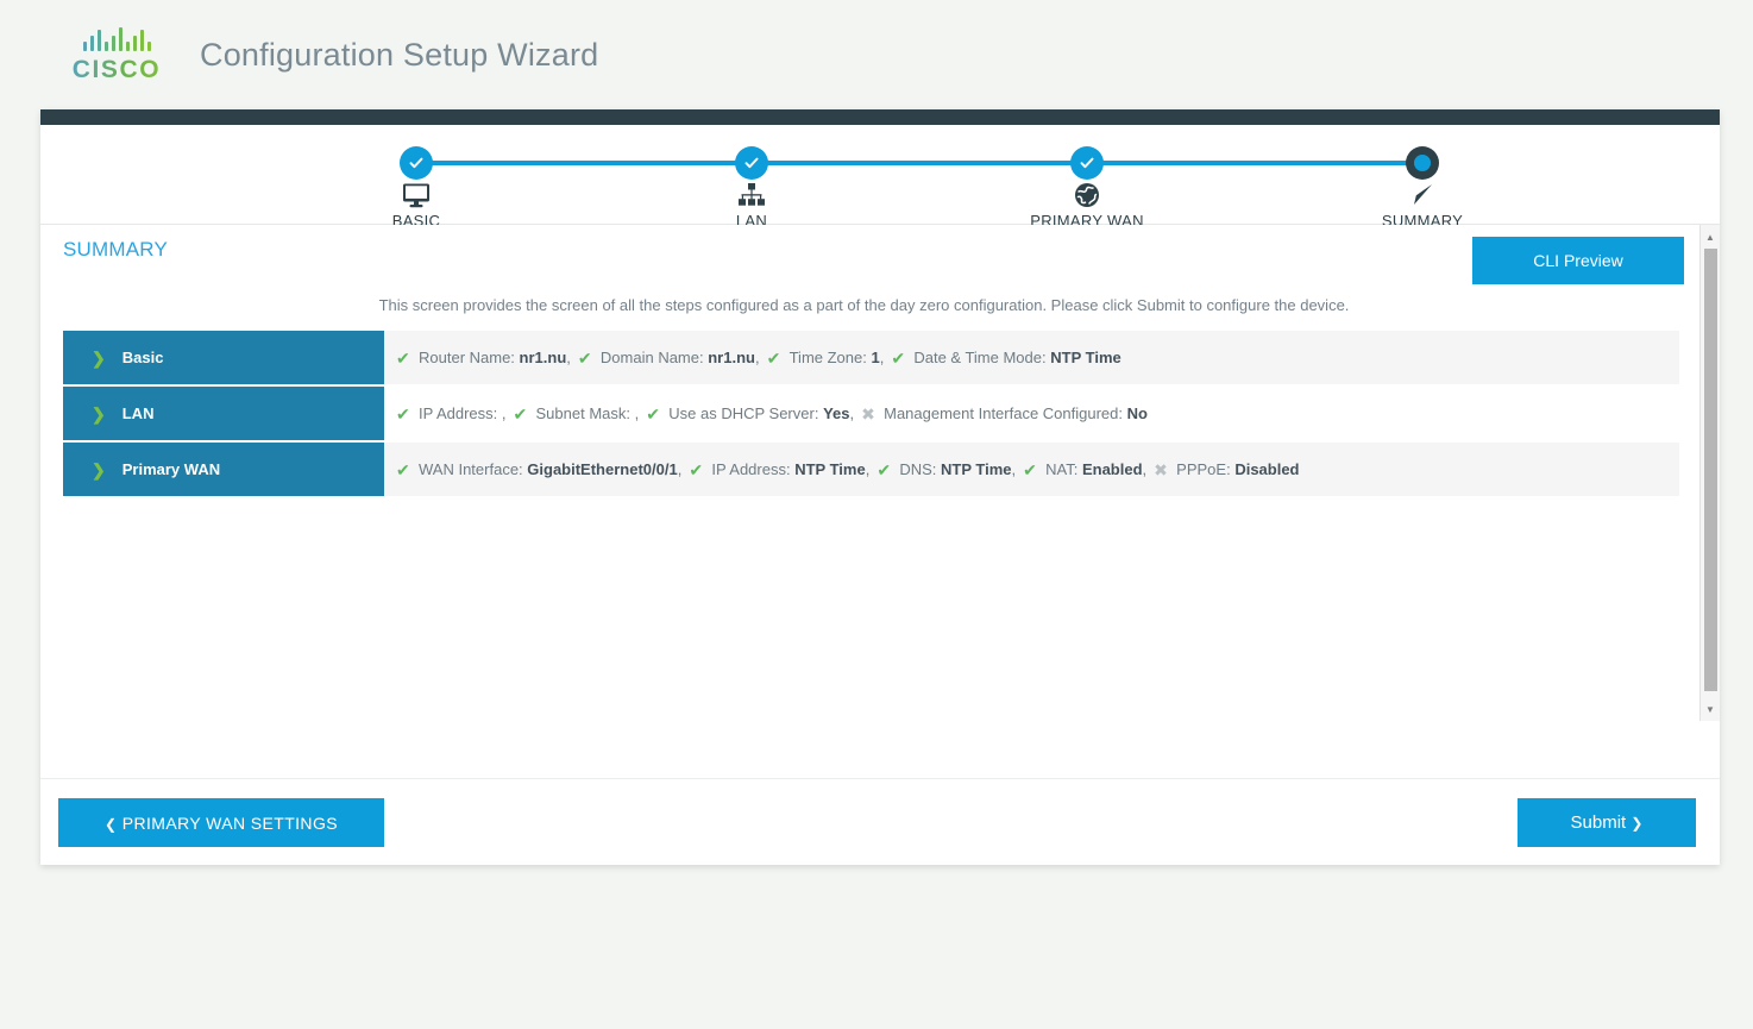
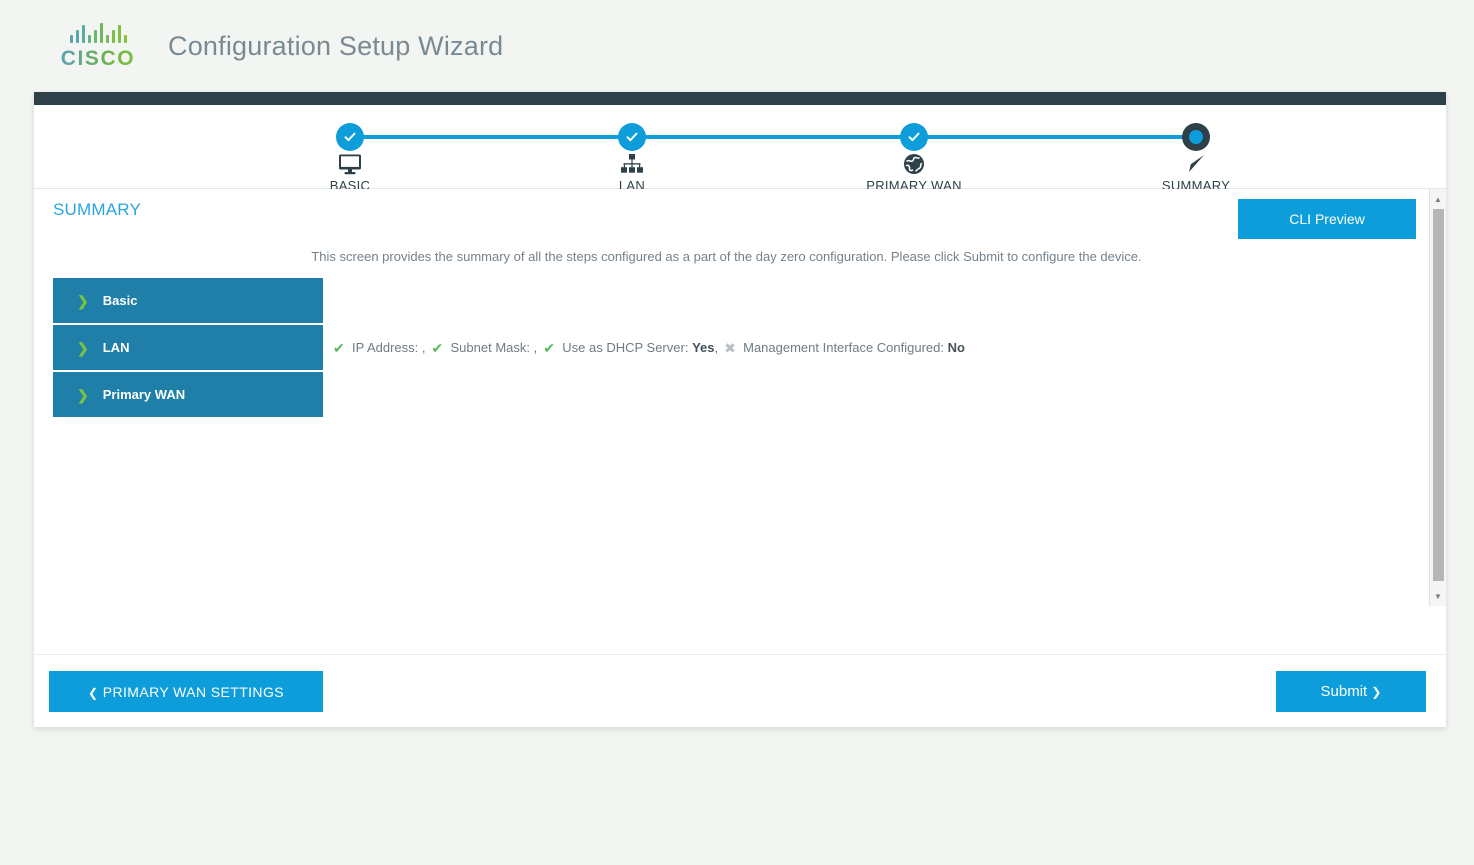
  CISCO
  Configuration Setup Wizard
  BASIC
  LAN
  PRIMARY WAN
  SUMMARY
  SUMMARY
  CLI Preview
- This screen provides the screen of all the steps configured as a part of the day zero configuration. Please click Submit to configure the device.
+ This screen provides the summary of all the steps configured as a part of the day zero configuration. Please click Submit to configure the device.
  ❯
  Basic
- ✔ Router Name: nr1.nu,
- ✔ Domain Name: nr1.nu,
- ✔ Time Zone: 1,
- ✔ Date & Time Mode: NTP Time
  ❯
  LAN
  ✔ IP Address: ,
  ✔ Subnet Mask: ,
  ✔ Use as DHCP Server: Yes,
  ✖ Management Interface Configured: No
  ❯
  Primary WAN
- ✔ WAN Interface: GigabitEthernet0/0/1,
- ✔ IP Address: NTP Time,
- ✔ DNS: NTP Time,
- ✔ NAT: Enabled,
- ✖ PPPoE: Disabled
  ▲
  ▼
  ❮ PRIMARY WAN SETTINGS
  Submit ❯
